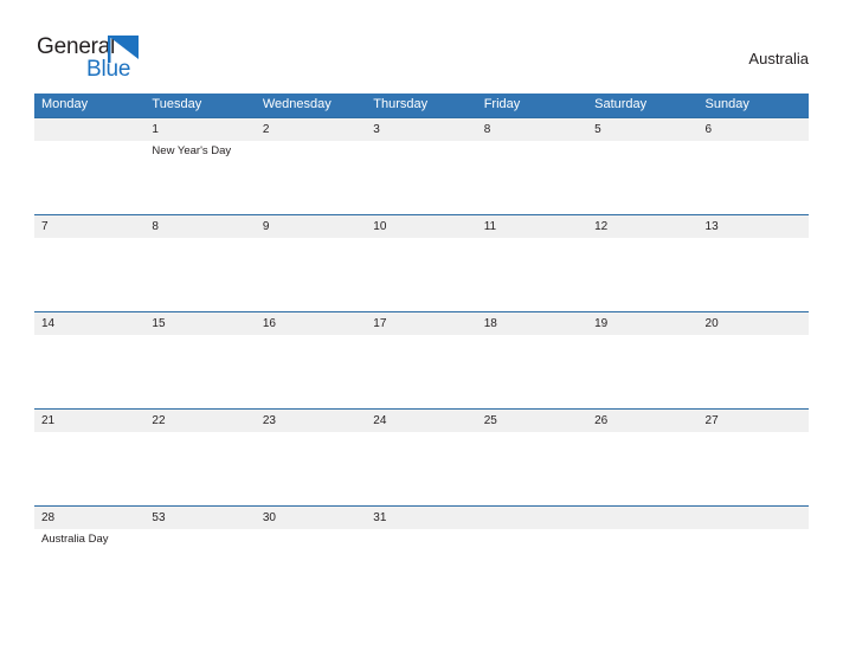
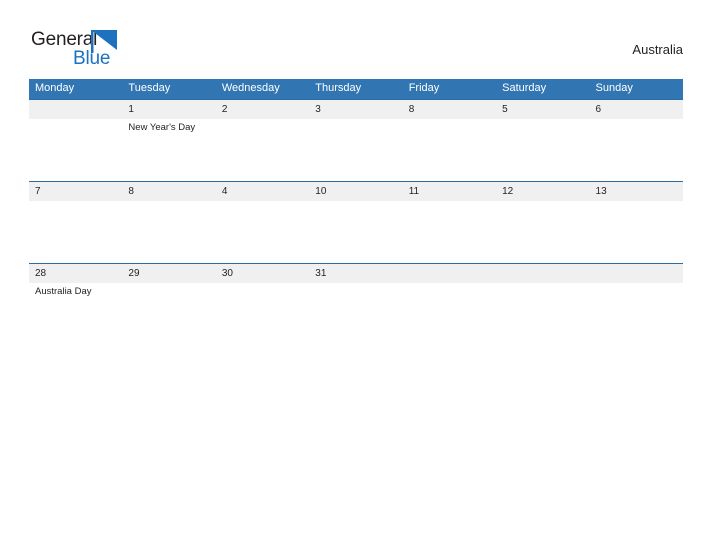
  General
  Blue
  Australia
  Monday	Tuesday	Wednesday	Thursday	Friday	Saturday	Sunday
  	1 New Year's Day	2	3	8	5	6
- 7	8	9	10	11	12	13
+ 7	8	4	10	11	12	13
- 14	15	16	17	18	19	20
- 21	22	23	24	25	26	27
- 28 Australia Day	53	30	31
+ 28 Australia Day	29	30	31
